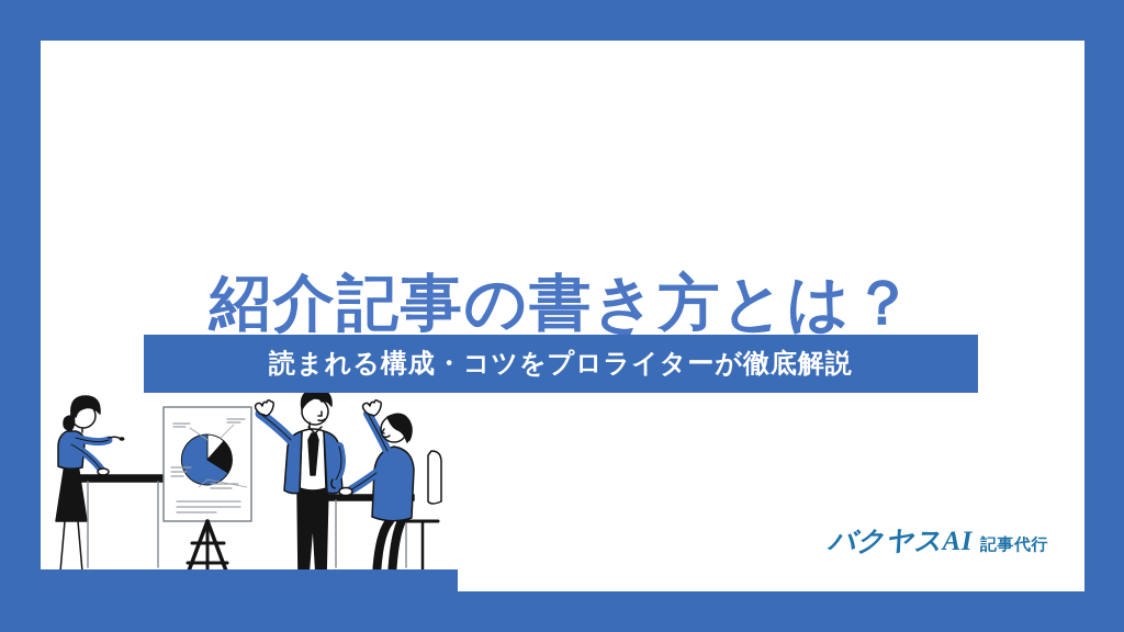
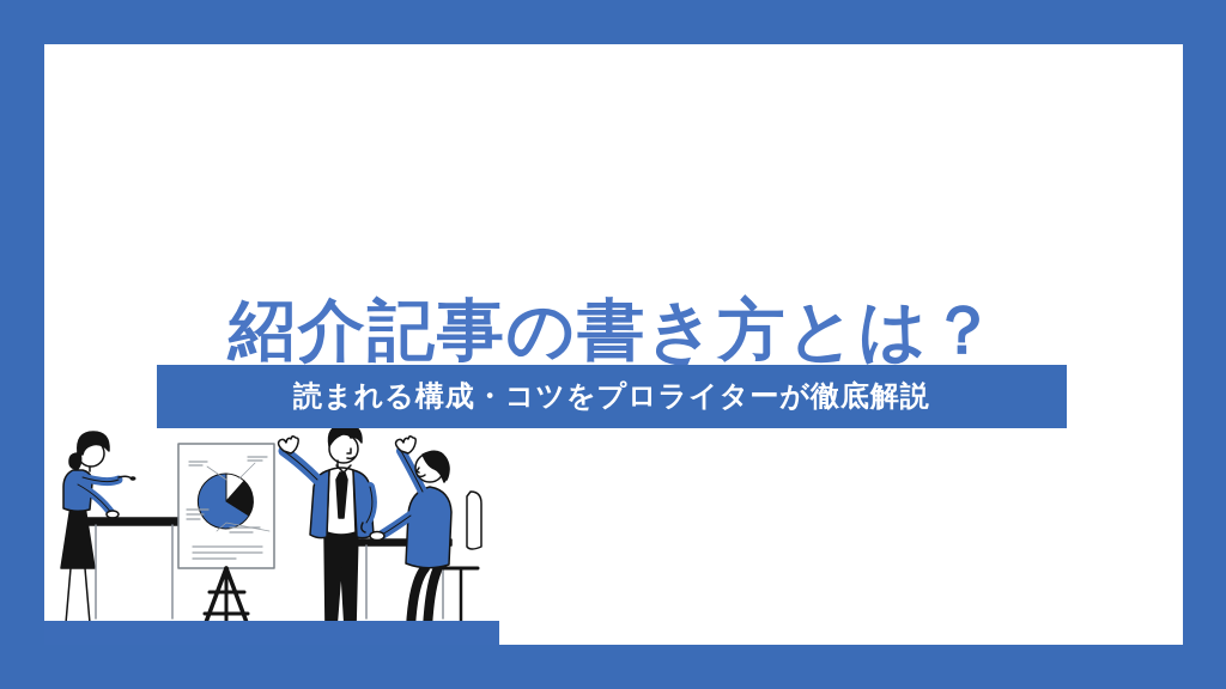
  紹介記事の書き方とは？
  読まれる構成・コツをプロライターが徹底解説
- バクヤスAI
- 記事代行
